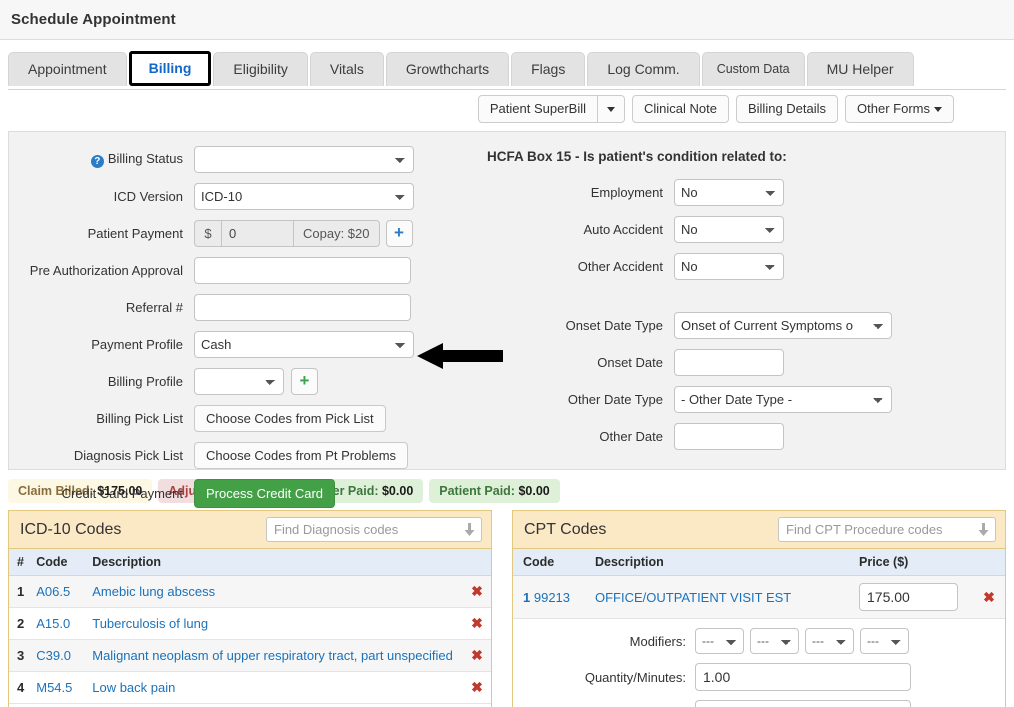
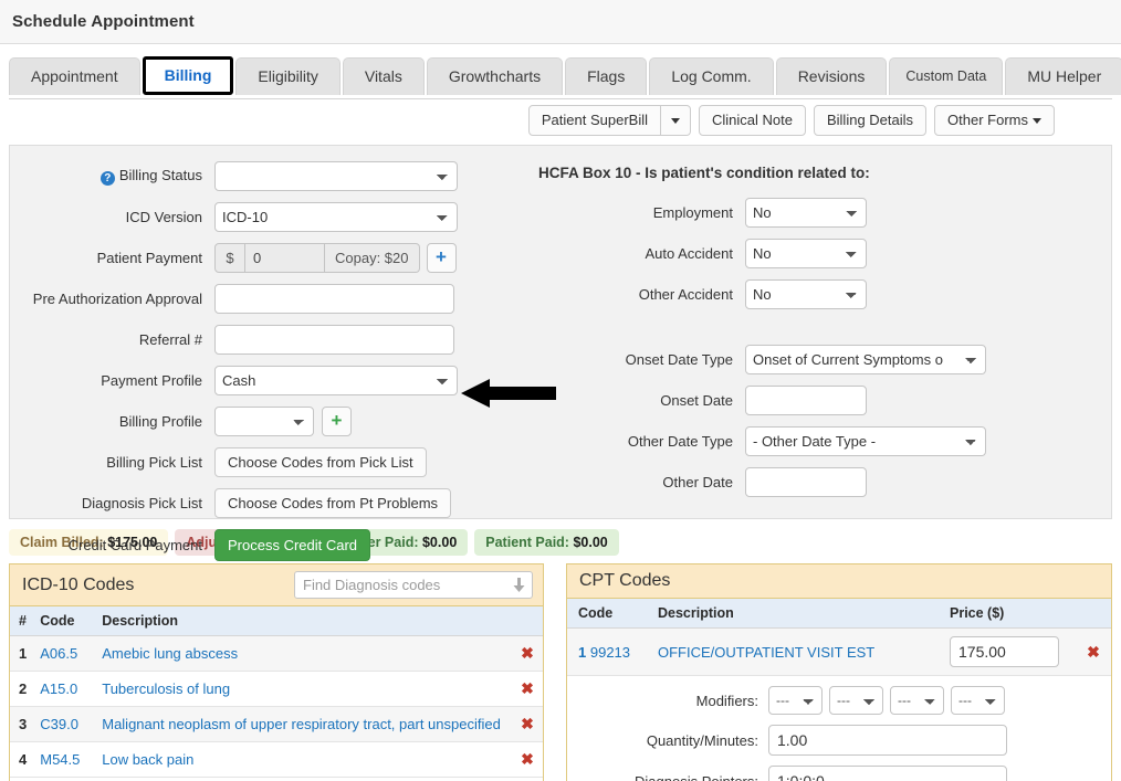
  Schedule Appointment
  Appointment
  Billing
  Eligibility
  Vitals
  Growthcharts
  Flags
  Log Comm.
+ Revisions
  Custom Data
  MU Helper
  Patient SuperBill
  Clinical Note
  Billing Details
  Other Forms
  ? Billing Status
  ICD Version
  ICD-10
  Patient Payment
  $
  0
  Copay: $20
  +
  Pre Authorization Approval
  Referral #
  Payment Profile
  Cash
  Billing Profile
  +
  Billing Pick List
  Choose Codes from Pick List
  Diagnosis Pick List
  Choose Codes from Pt Problems
  Credit Card Payment
  Process Credit Card
- HCFA Box 15 - Is patient's condition related to:
+ HCFA Box 10 - Is patient's condition related to:
  Employment
  No
  Auto Accident
  No
  Other Accident
  No
  Onset Date Type
  Onset of Current Symptoms o
  Onset Date
  Other Date Type
  - Other Date Type -
  Other Date
  Claim Billed: $175.00
  er Paid: $0.00
  Patient Paid: $0.00
  ICD-10 Codes
  Find Diagnosis codes
  #	Code	Description
  1	A06.5	Amebic lung abscess	✖
  2	A15.0	Tuberculosis of lung	✖
  3	C39.0	Malignant neoplasm of upper respiratory tract, part unspecified	✖
  4	M54.5	Low back pain	✖
  CPT Codes
- Find CPT Procedure codes
  Code	Description	Price ($)
  1 99213	OFFICE/OUTPATIENT VISIT EST	175.00	✖
